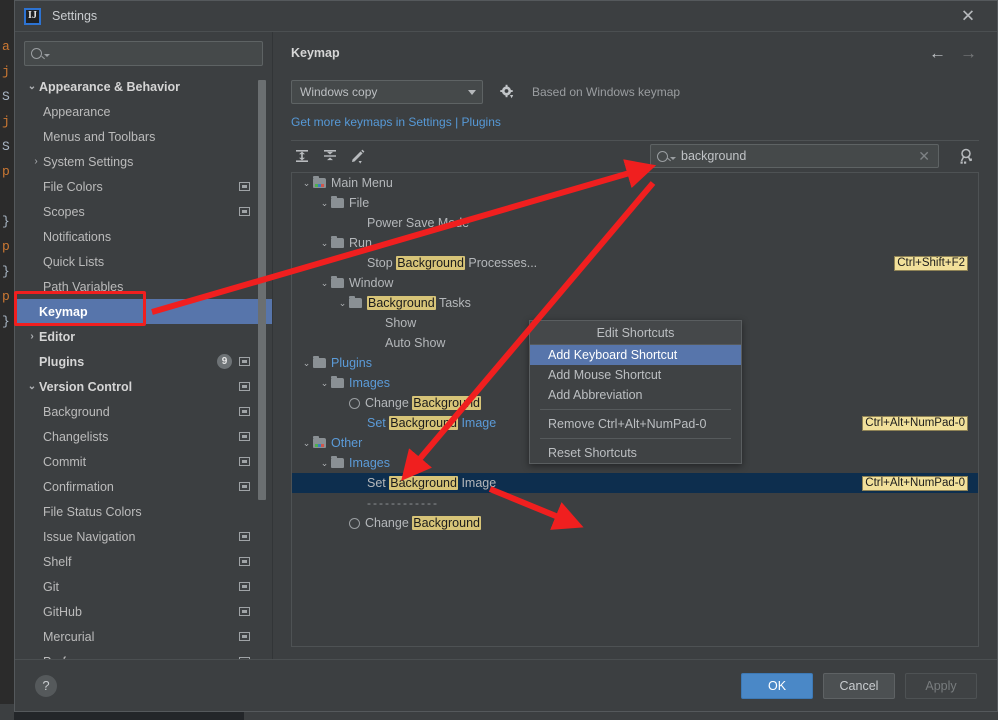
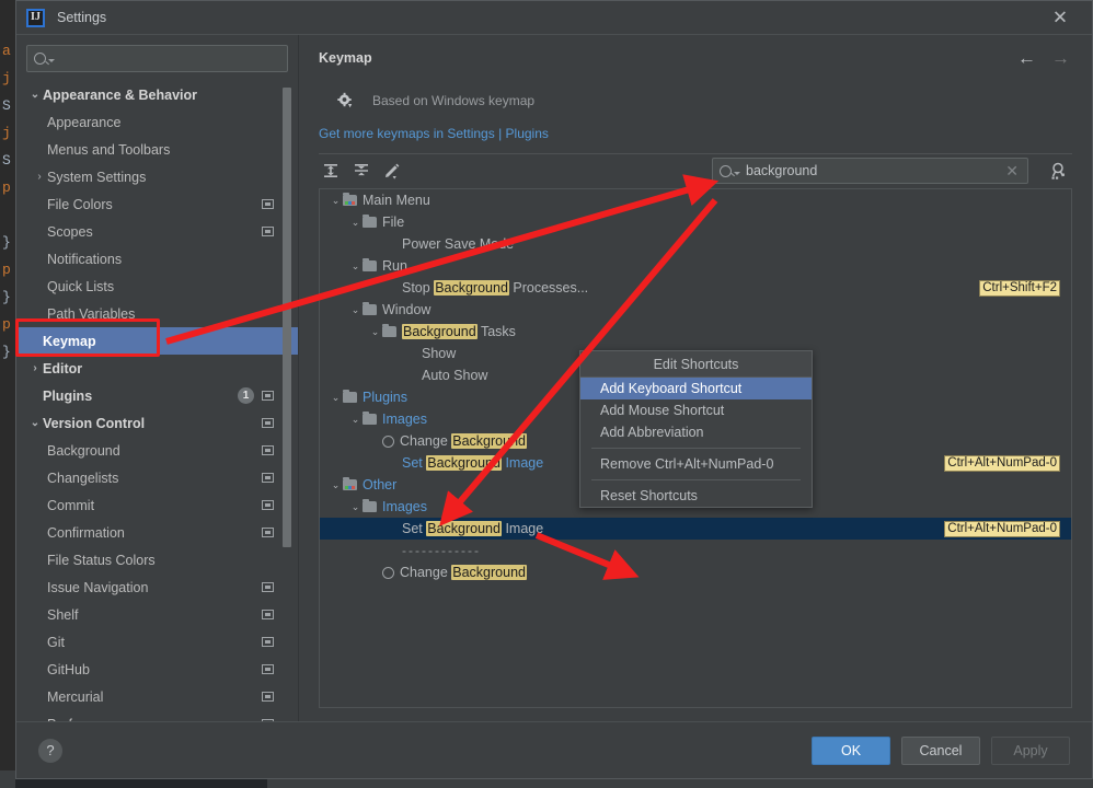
  a j
  S
  j
  S
  p
  }
  p
  }
  p
  }
  IJ
  Settings
  ✕
  ⌄
  Appearance & Behavior
  Appearance
  Menus and Toolbars
  ›
  System Settings
  File Colors
  Scopes
  Notifications
  Quick Lists
  Path Variables
  Keymap
  ›
  Editor
  Plugins
- 9
+ 1
  ⌄
  Version Control
  Background
  Changelists
  Commit
  Confirmation
  File Status Colors
  Issue Navigation
  Shelf
  Git
  GitHub
  Mercurial
  Keymap
  ←
  →
- Windows copy
  Based on Windows keymap
  Get more keymaps in Settings | Plugins
  background
  ✕
  ⌄
  Main Menu
  ⌄
  File
  Power Save M
  ⌄
  Run
  Stop Background Processes...
  Ctrl+Shift+F2
  ⌄
  Window
  ⌄
  Background Tasks
  Show
  Auto Show
  ⌄
  Plugins
  ⌄
  Images
  Change Backgroud
  Set Backgrou Image
  Ctrl+Alt+NumPad-0
  ⌄
  Other
  ⌄
  Images
  Set Background Image
  Ctrl+Alt+NumPad-0
  ------------
  Change Background
  Edit Shortcuts
  Add Keyboard Shortcut
  Add Mouse Shortcut
  Add Abbreviation
  Remove Ctrl+Alt+NumPad-0
  Reset Shortcuts
  ?
  OK
  Cancel
  Apply
